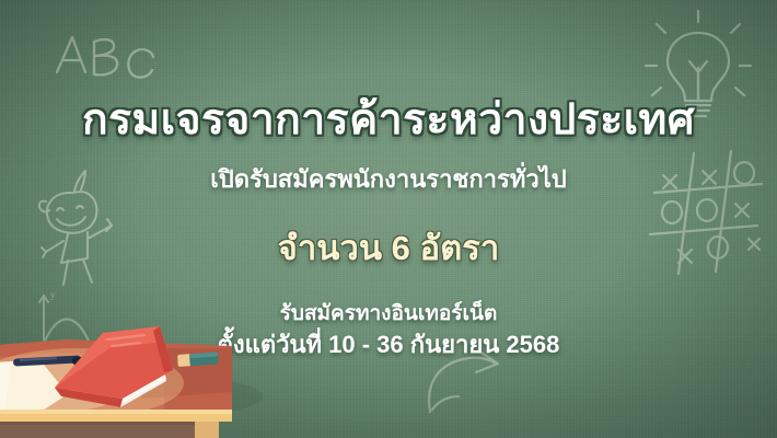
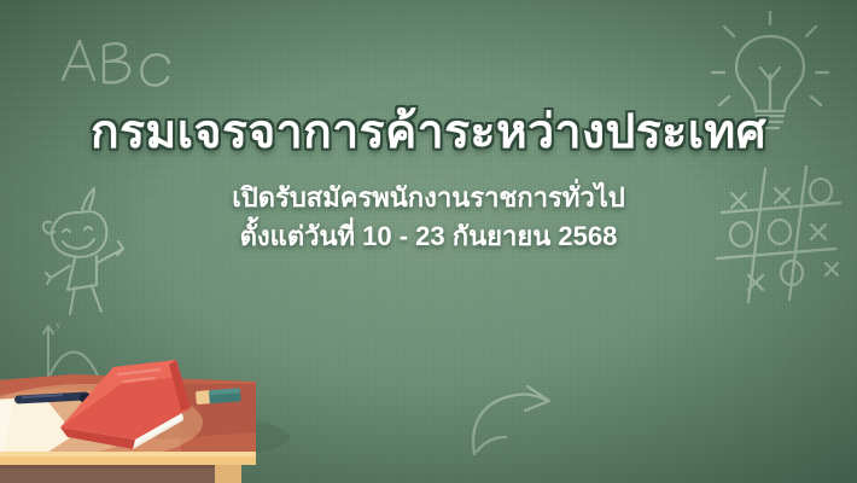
  กรมเจรจาการค้าระหว่างประเทศ
  เปิดรับสมัครพนักงานราชการทั่วไป
- จำนวน 6 อัตรา
- รับสมัครทางอินเทอร์เน็ต
- ตั้งแต่วันที่ 10 - 36 กันยายน 2568
+ ตั้งแต่วันที่ 10 - 23 กันยายน 2568
